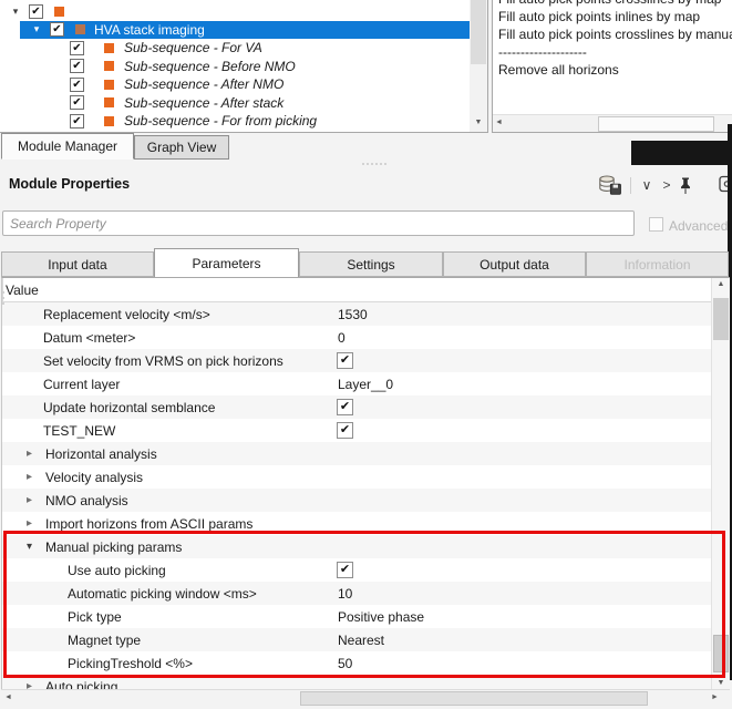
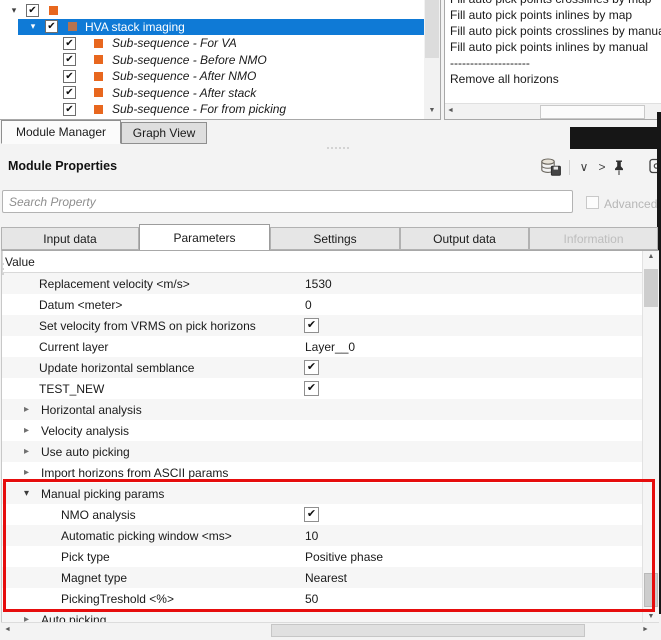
  ▾
  ✔
  ▾
  ✔
  HVA stack imaging
  ✔
  Sub-sequence - For VA
  ✔
  Sub-sequence - Before NMO
  ✔
  Sub-sequence - After NMO
  ✔
  Sub-sequence - After stack
  ✔
  Sub-sequence - For from picking
  Fill auto pick points inlines by map
  Fill auto pick points crosslines by manu
+ Fill auto pick points inlines by manual
  --------------------
  Remove all horizons
  Module Manager
  Graph View
  Module Properties
  ∨
  >
  Search Property
  Advanced
  Input data
  Parameters
  Settings
  Output data
  Information
  Value
  Replacement velocity <m/s>
  1530
  Datum <meter>
  0
  Set velocity from VRMS on pick horizons
  ✔
  Current layer
  Layer__0
  Update horizontal semblance
  ✔
  TEST_NEW
  ✔
  ▸
  Horizontal analysis
  ▸
  Velocity analysis
  ▸
- NMO analysis
+ Use auto picking
  ▸
  Import horizons from ASCII params
  ▾
  Manual picking params
- Use auto picking
+ NMO analysis
  ✔
  Automatic picking window <ms>
  10
  Pick type
  Positive phase
  Magnet type
  Nearest
  PickingTreshold <%>
  50
  ▸
  Auto picking
